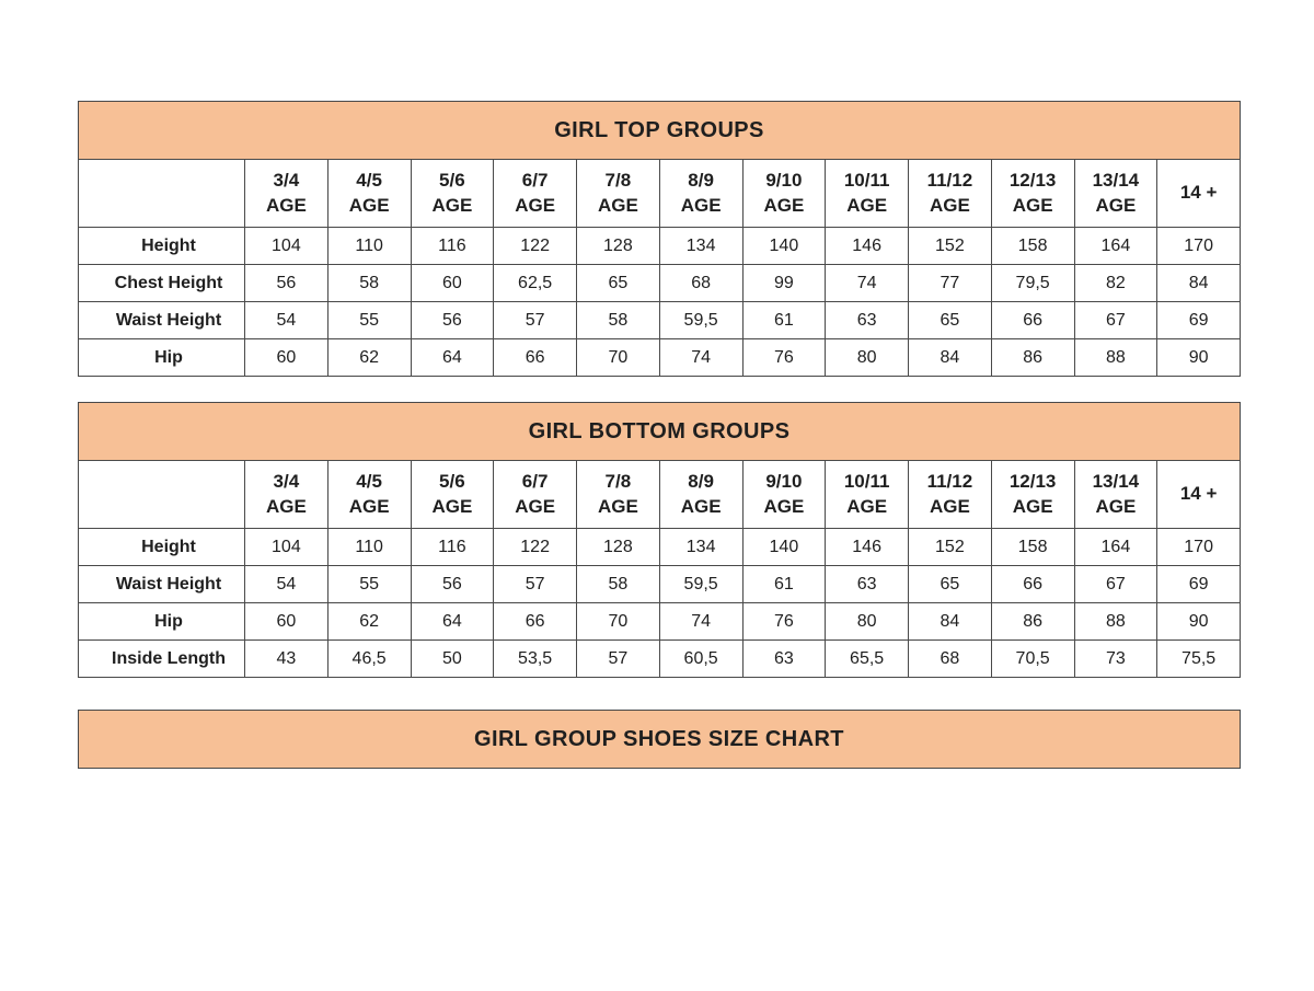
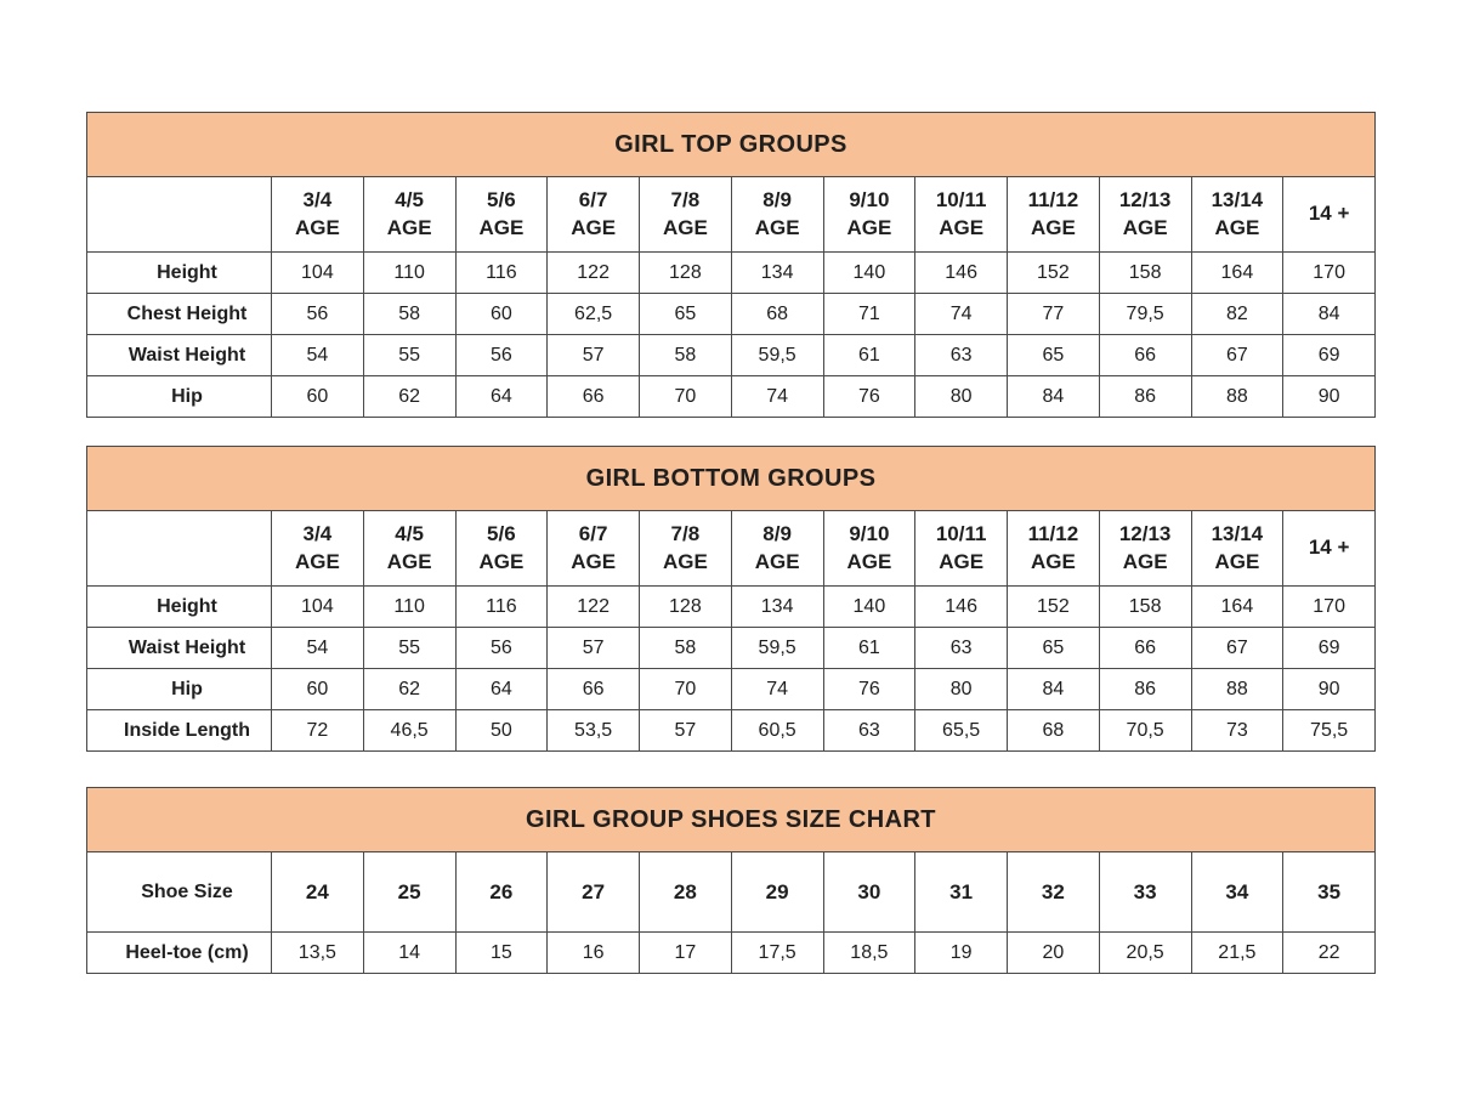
  GIRL TOP GROUPS
  	3/4 AGE	4/5 AGE	5/6 AGE	6/7 AGE	7/8 AGE	8/9 AGE	9/10 AGE	10/11 AGE	11/12 AGE	12/13 AGE	13/14 AGE	14 +
  Height	104	110	116	122	128	134	140	146	152	158	164	170
- Chest Height	56	58	60	62,5	65	68	99	74	77	79,5	82	84
+ Chest Height	56	58	60	62,5	65	68	71	74	77	79,5	82	84
  Waist Height	54	55	56	57	58	59,5	61	63	65	66	67	69
  Hip	60	62	64	66	70	74	76	80	84	86	88	90
  GIRL BOTTOM GROUPS
  	3/4 AGE	4/5 AGE	5/6 AGE	6/7 AGE	7/8 AGE	8/9 AGE	9/10 AGE	10/11 AGE	11/12 AGE	12/13 AGE	13/14 AGE	14 +
  Height	104	110	116	122	128	134	140	146	152	158	164	170
  Waist Height	54	55	56	57	58	59,5	61	63	65	66	67	69
  Hip	60	62	64	66	70	74	76	80	84	86	88	90
- Inside Length	43	46,5	50	53,5	57	60,5	63	65,5	68	70,5	73	75,5
+ Inside Length	72	46,5	50	53,5	57	60,5	63	65,5	68	70,5	73	75,5
  GIRL GROUP SHOES SIZE CHART
+ Shoe Size	24	25	26	27	28	29	30	31	32	33	34	35
+ Heel-toe (cm)	13,5	14	15	16	17	17,5	18,5	19	20	20,5	21,5	22
